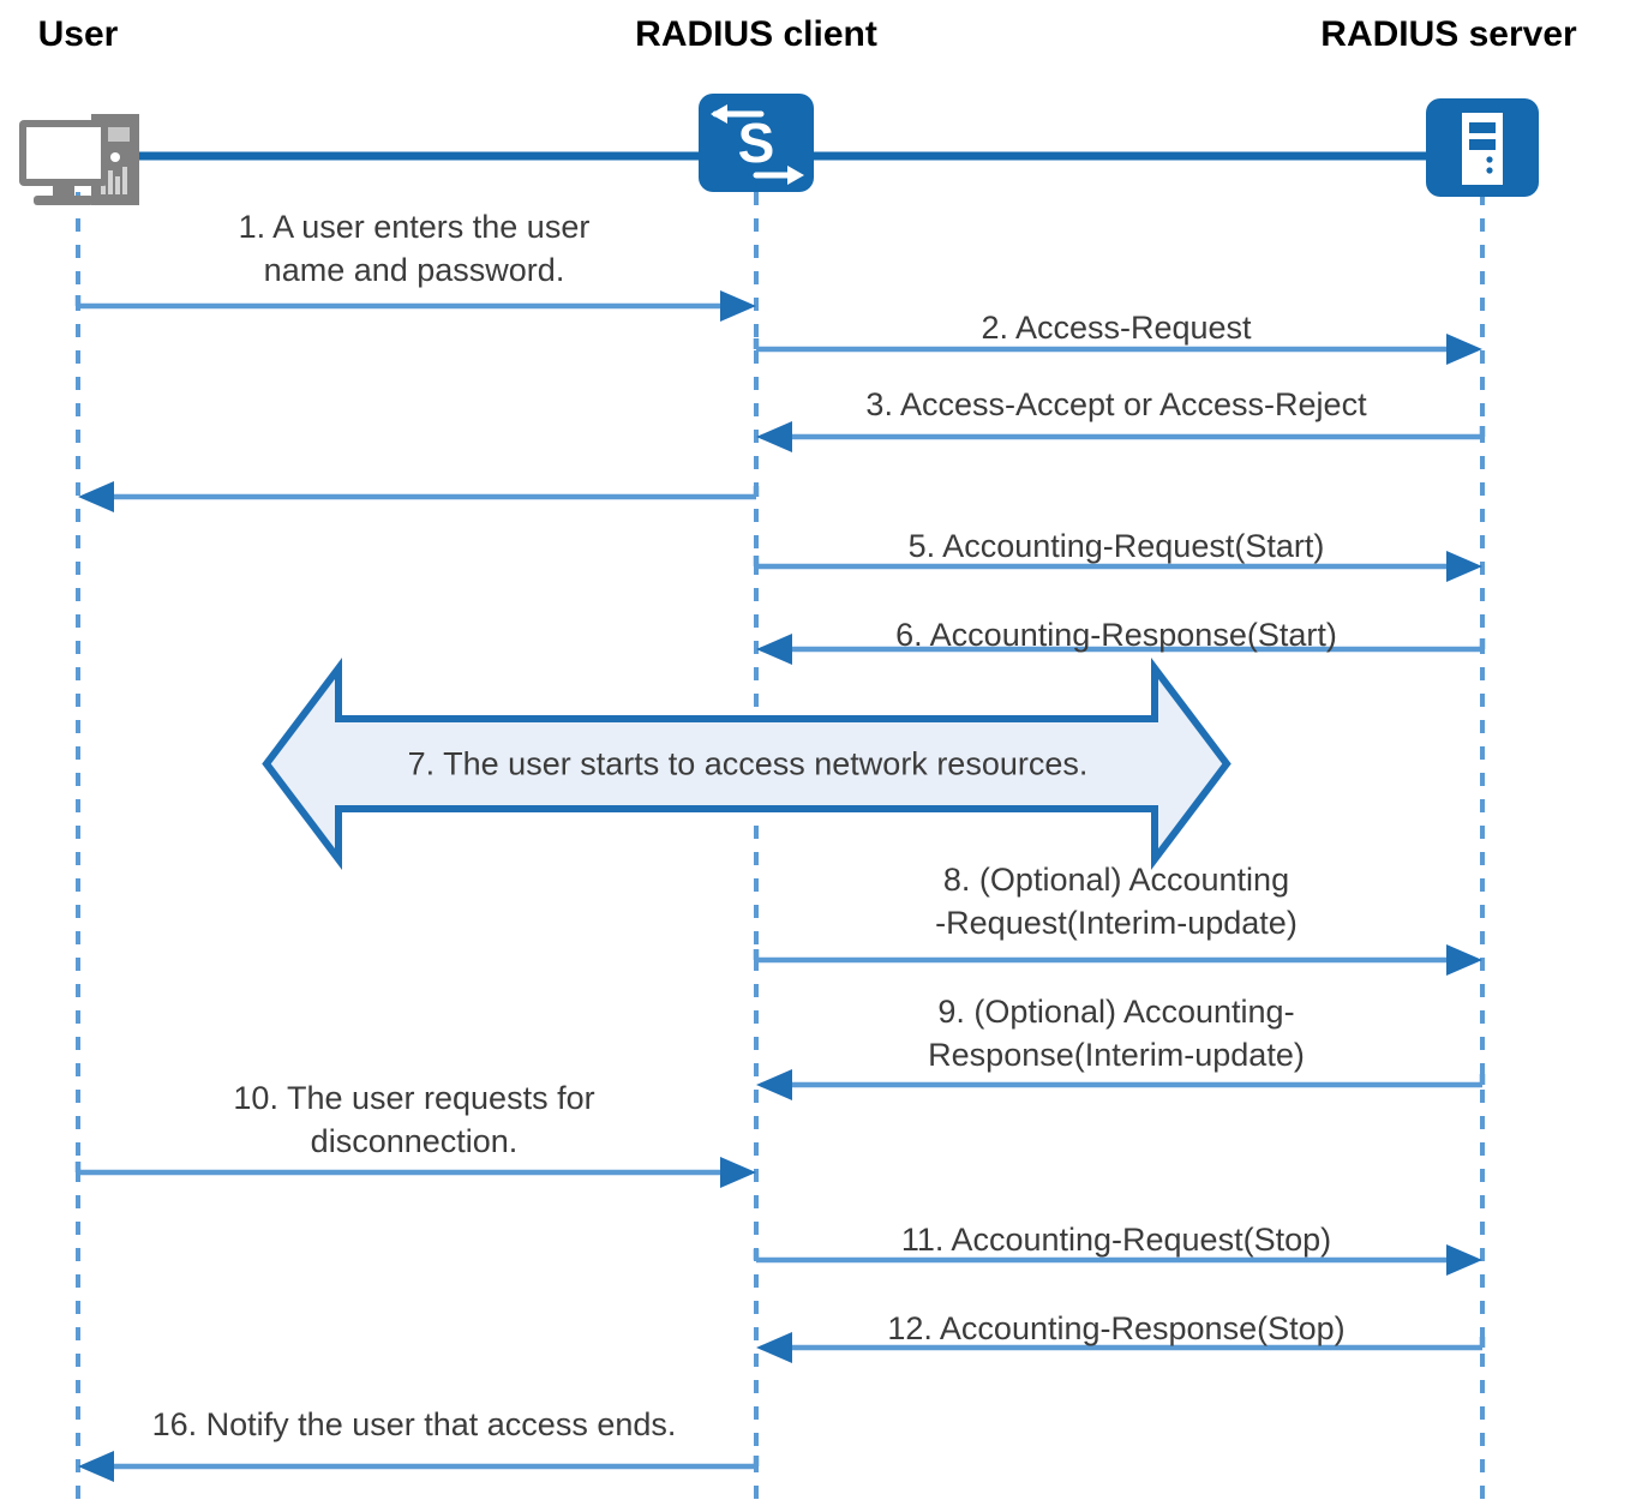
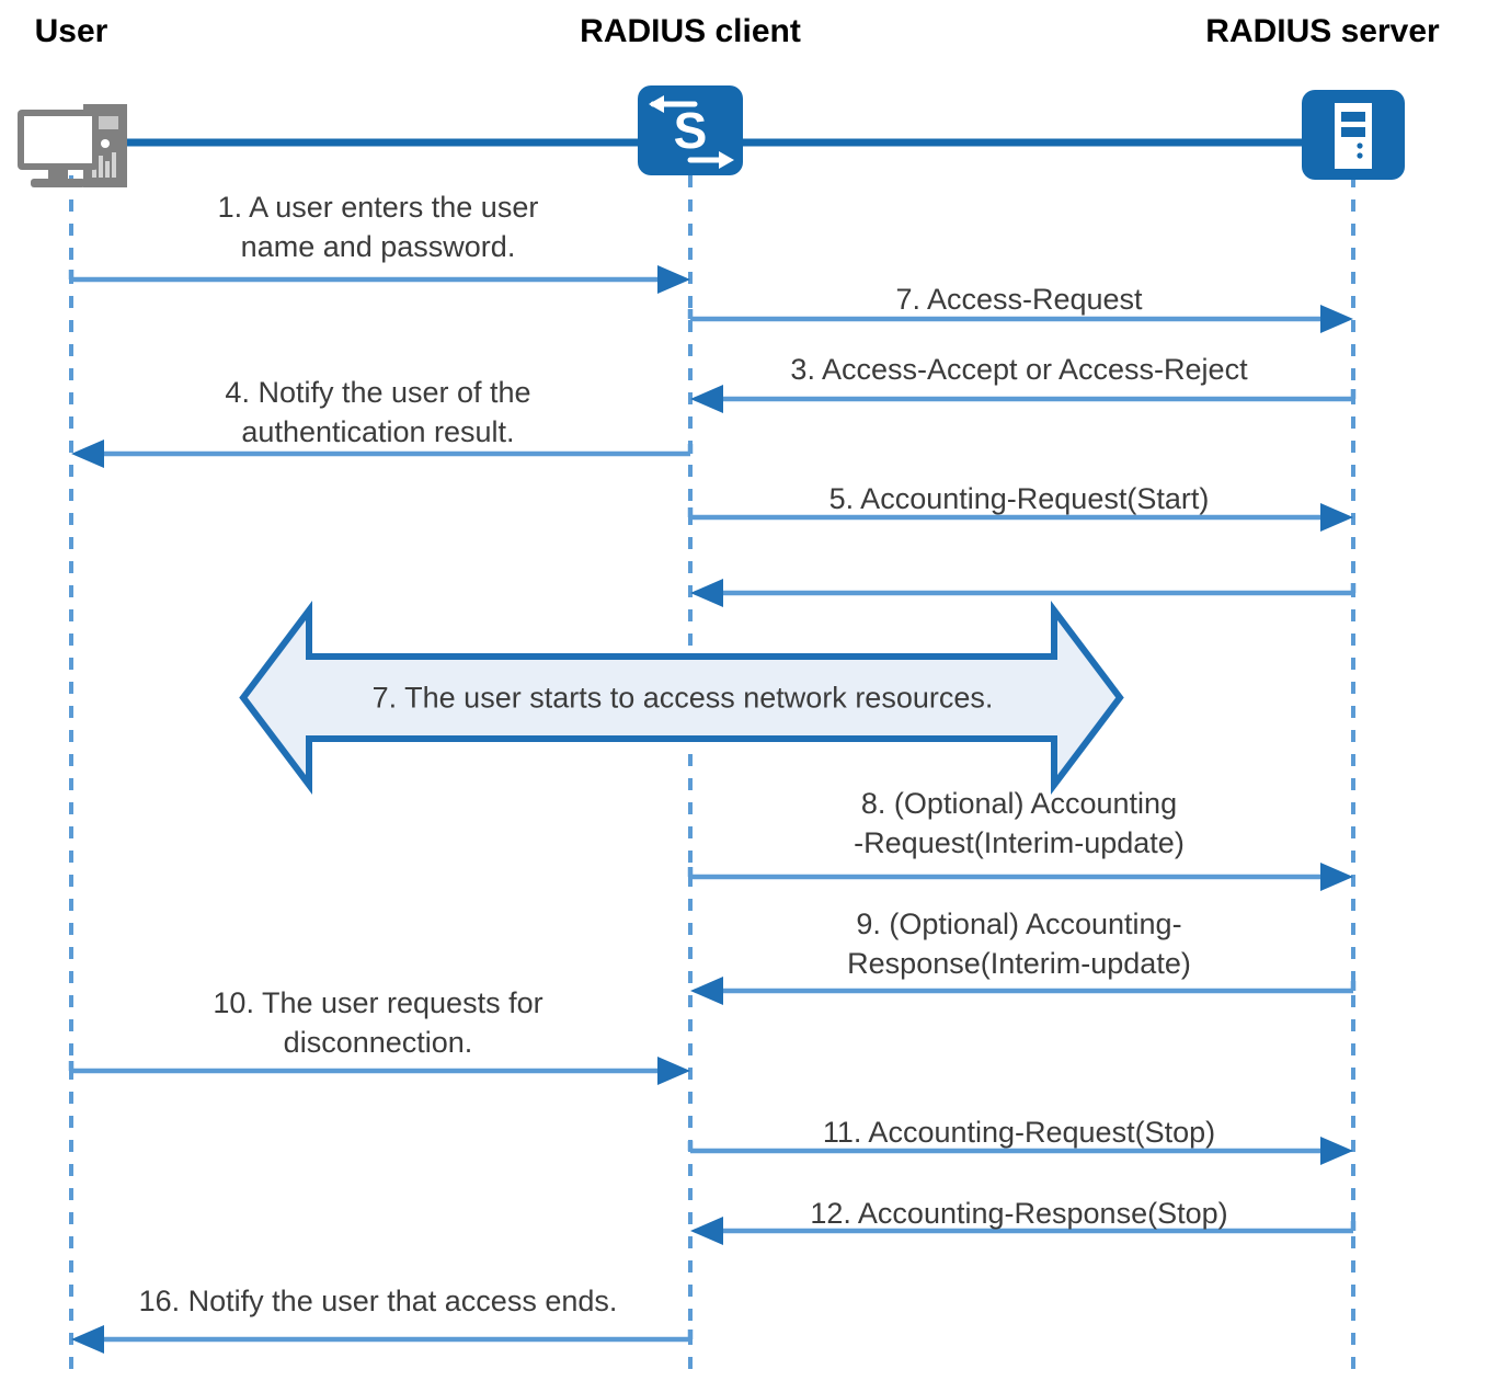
  S
  User
  RADIUS client
  RADIUS server
  1. A user enters the user
  name and password.
- 2. Access-Request
+ 7. Access-Request
  3. Access-Accept or Access-Reject
+ 4. Notify the user of the
+ authentication result.
  5. Accounting-Request(Start)
- 6. Accounting-Response(Start)
  8. (Optional) Accounting
  -Request(Interim-update)
  9. (Optional) Accounting-
  Response(Interim-update)
  10. The user requests for
  disconnection.
  11. Accounting-Request(Stop)
  12. Accounting-Response(Stop)
  16. Notify the user that access ends.
  7. The user starts to access network resources.
